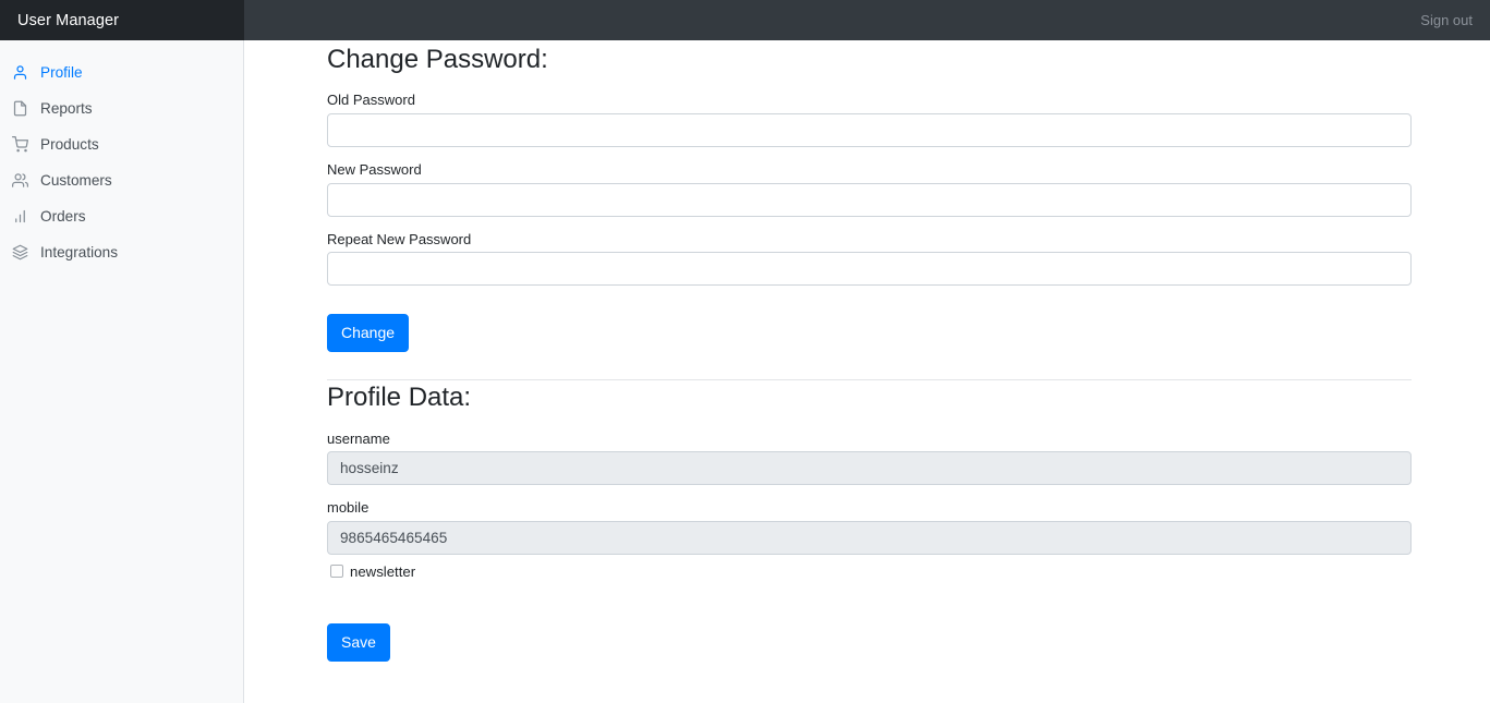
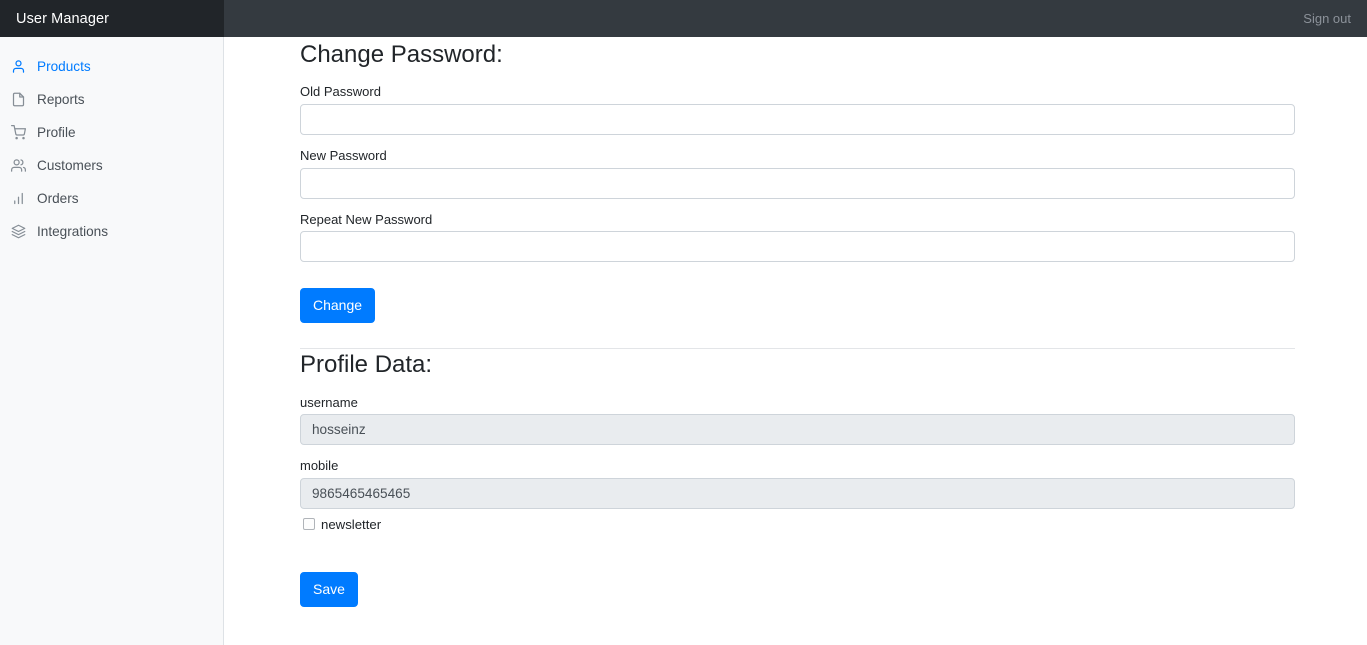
  User Manager
  Sign out
- Profile
+ Products
  Reports
- Products
+ Profile
  Customers
  Orders
  Integrations
  Change Password:
  Old Password
  New Password
  Repeat New Password
  Change
  Profile Data:
  username
  hosseinz
  mobile
  9865465465465
  newsletter
  Save
